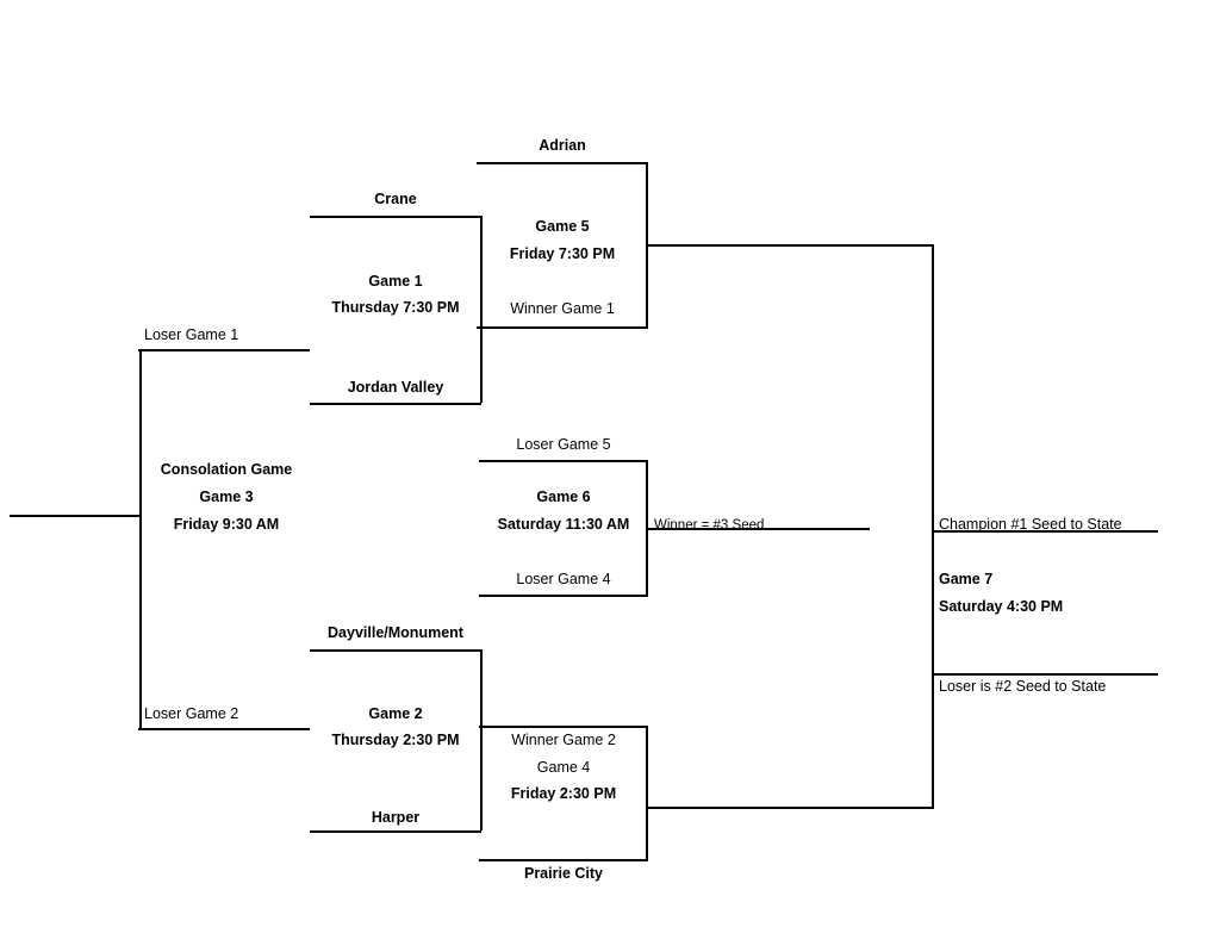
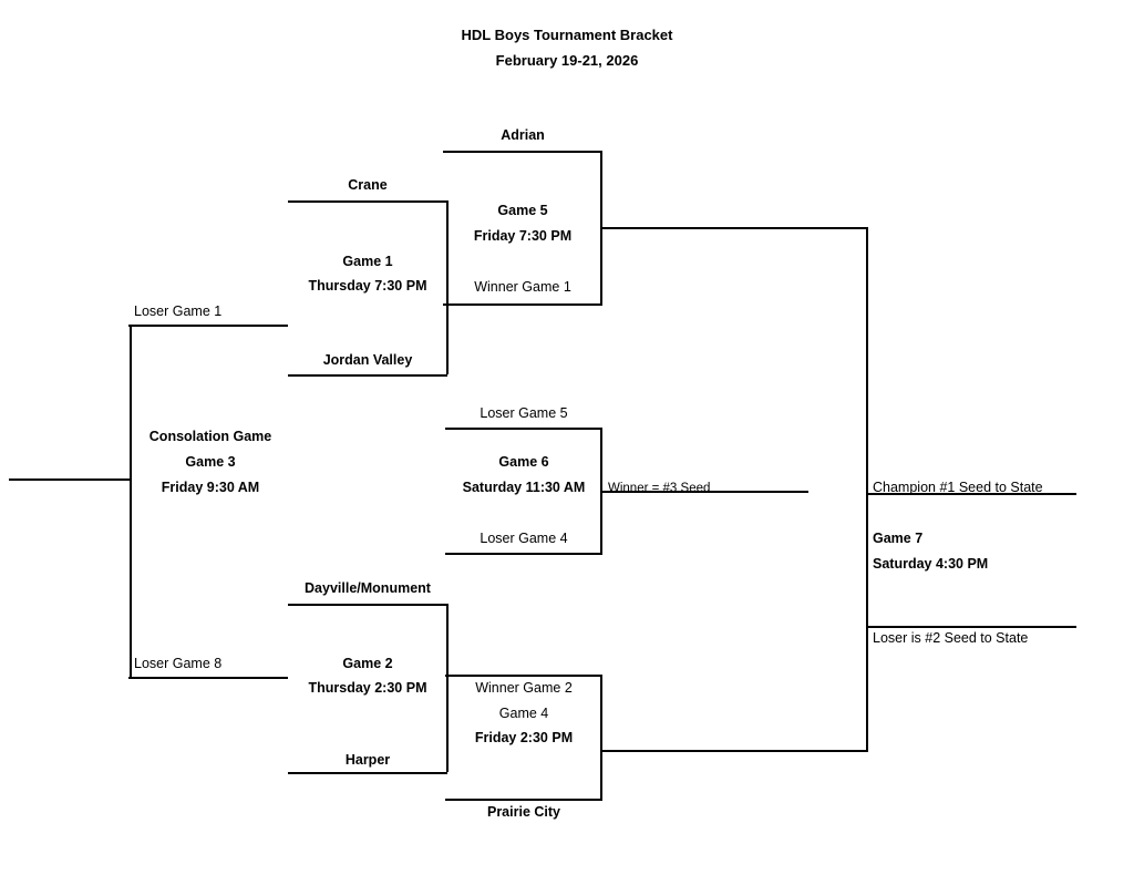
+ HDL Boys Tournament Bracket
+ February 19-21, 2026
  Adrian
  Crane
  Jordan Valley
  Game 1
  Thursday 7:30 PM
  Winner Game 1
  Game 5
  Friday 7:30 PM
  Loser Game 1
- Loser Game 2
+ Loser Game 8
  Consolation Game
  Game 3
  Friday 9:30 AM
  Loser Game 5
  Loser Game 4
  Game 6
  Saturday 11:30 AM
  Winner = #3 Seed
  Dayville/Monument
  Harper
  Game 2
  Thursday 2:30 PM
  Winner Game 2
  Prairie City
  Game 4
  Friday 2:30 PM
  Champion #1 Seed to State
  Loser is #2 Seed to State
  Game 7
  Saturday 4:30 PM
